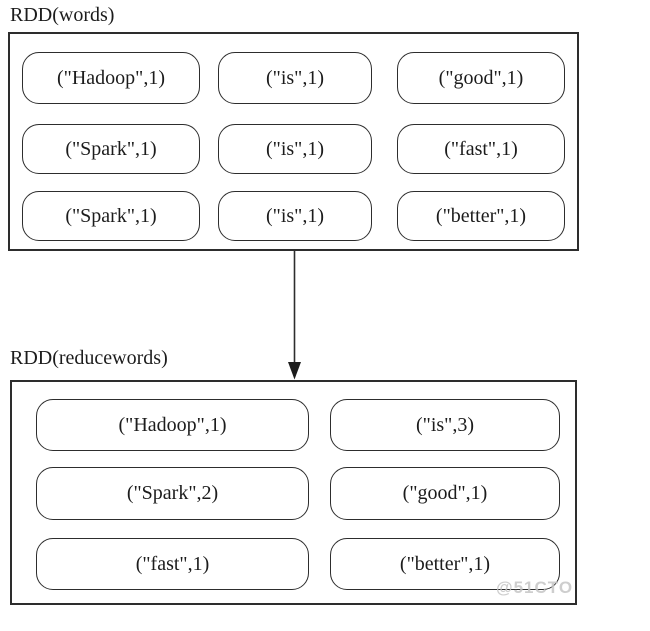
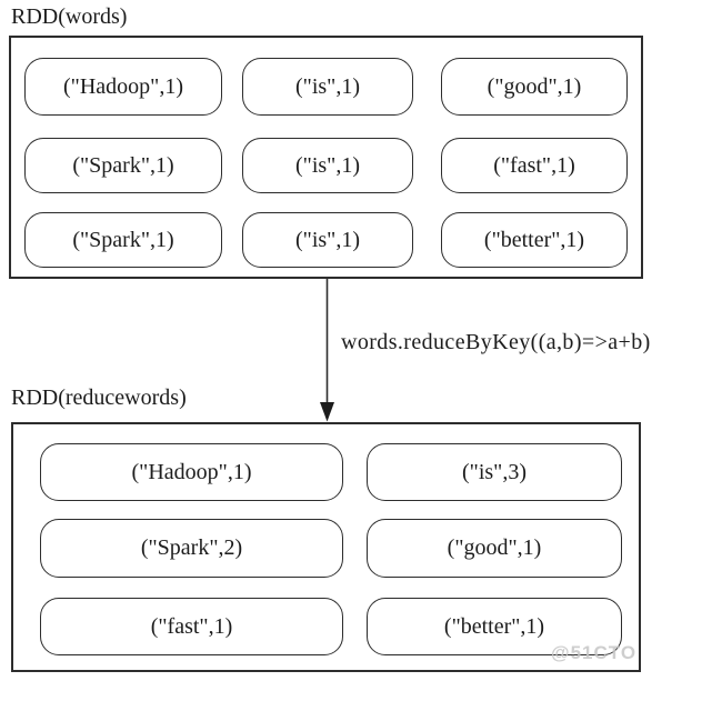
  RDD(words)
  ("Hadoop",1)
  ("is",1)
  ("good",1)
  ("Spark",1)
  ("is",1)
  ("fast",1)
  ("Spark",1)
  ("is",1)
  ("better",1)
+ words.reduceByKey((a,b)=>a+b)
  RDD(reducewords)
  ("Hadoop",1)
  ("is",3)
  ("Spark",2)
  ("good",1)
  ("fast",1)
  ("better",1)
  @51CTO
